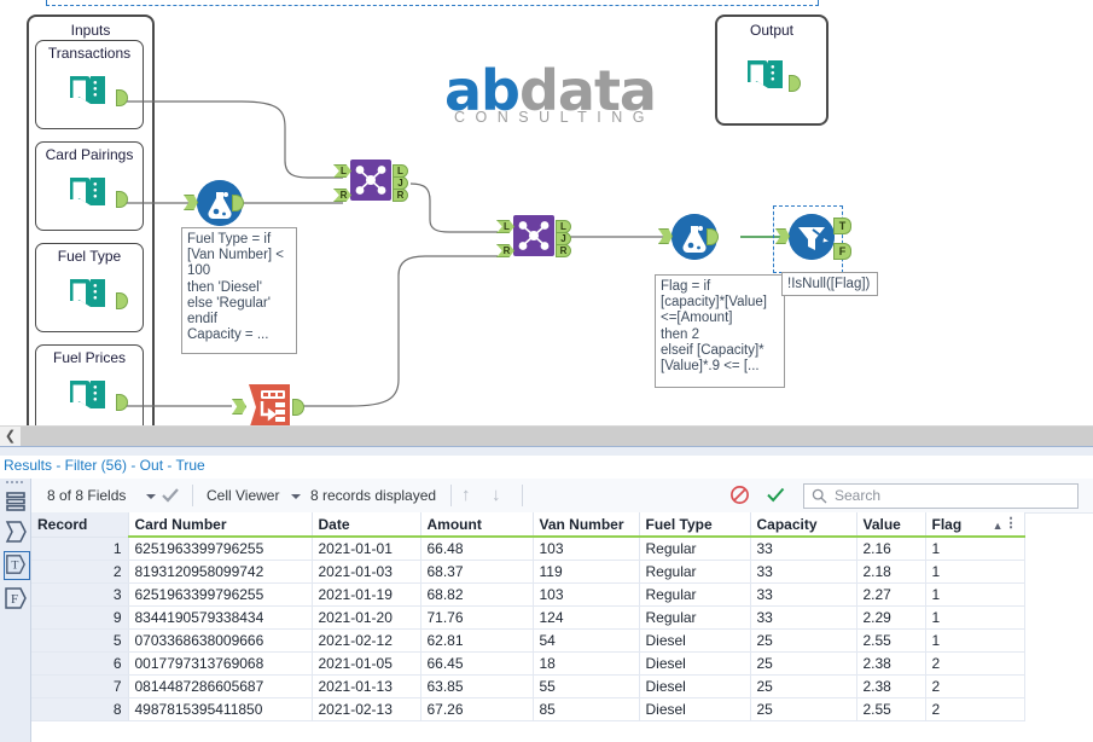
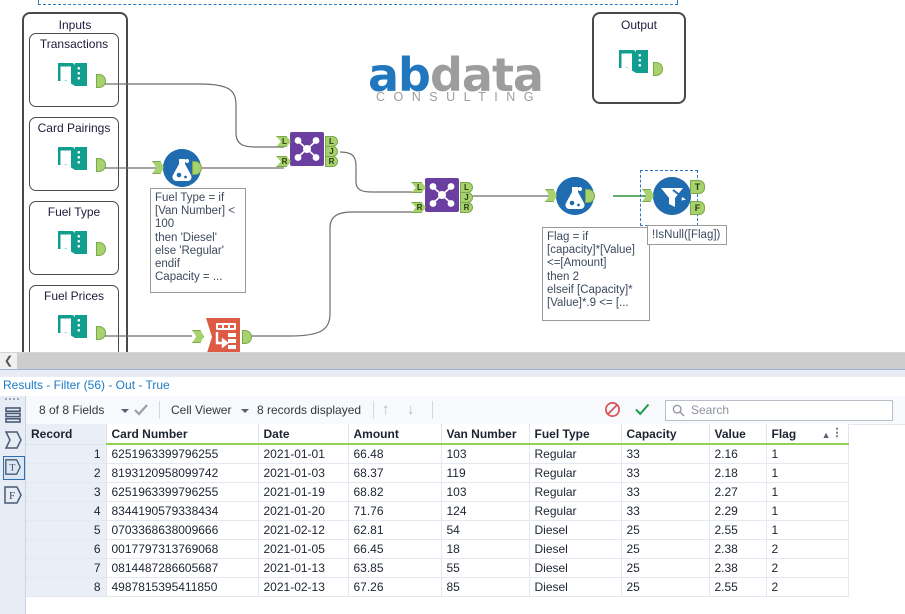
  Inputs
  Transactions
  Card Pairings
  Fuel Type
  Fuel Prices
  Output
  abdata
  CONSULTING
  Fuel Type = if
  [Van Number] <
  100
  then 'Diesel'
  else 'Regular'
  endif
  Capacity = ...
  L
  R
  L
  J
  R
  L
  R
  L
  J
  R
  Flag = if
  [capacity]*[Value]
  <=[Amount]
  then 2
  elseif [Capacity]*
  [Value]*.9 <= [...
  T
  F
  !IsNull([Flag])
  ❮
  Results - Filter (56) - Out - True
  T
  F
  8 of 8 Fields
  Cell Viewer
  8 records displayed
  ↑
  ↓
  Search
  Record	Card Number	Date	Amount	Van Number	Fuel Type	Capacity	Value	Flag ▲ ⋮
  1	6251963399796255	2021-01-01	66.48	103	Regular	33	2.16	1
  2	8193120958099742	2021-01-03	68.37	119	Regular	33	2.18	1
  3	6251963399796255	2021-01-19	68.82	103	Regular	33	2.27	1
- 9	8344190579338434	2021-01-20	71.76	124	Regular	33	2.29	1
+ 4	8344190579338434	2021-01-20	71.76	124	Regular	33	2.29	1
  5	0703368638009666	2021-02-12	62.81	54	Diesel	25	2.55	1
  6	0017797313769068	2021-01-05	66.45	18	Diesel	25	2.38	2
  7	0814487286605687	2021-01-13	63.85	55	Diesel	25	2.38	2
  8	4987815395411850	2021-02-13	67.26	85	Diesel	25	2.55	2
